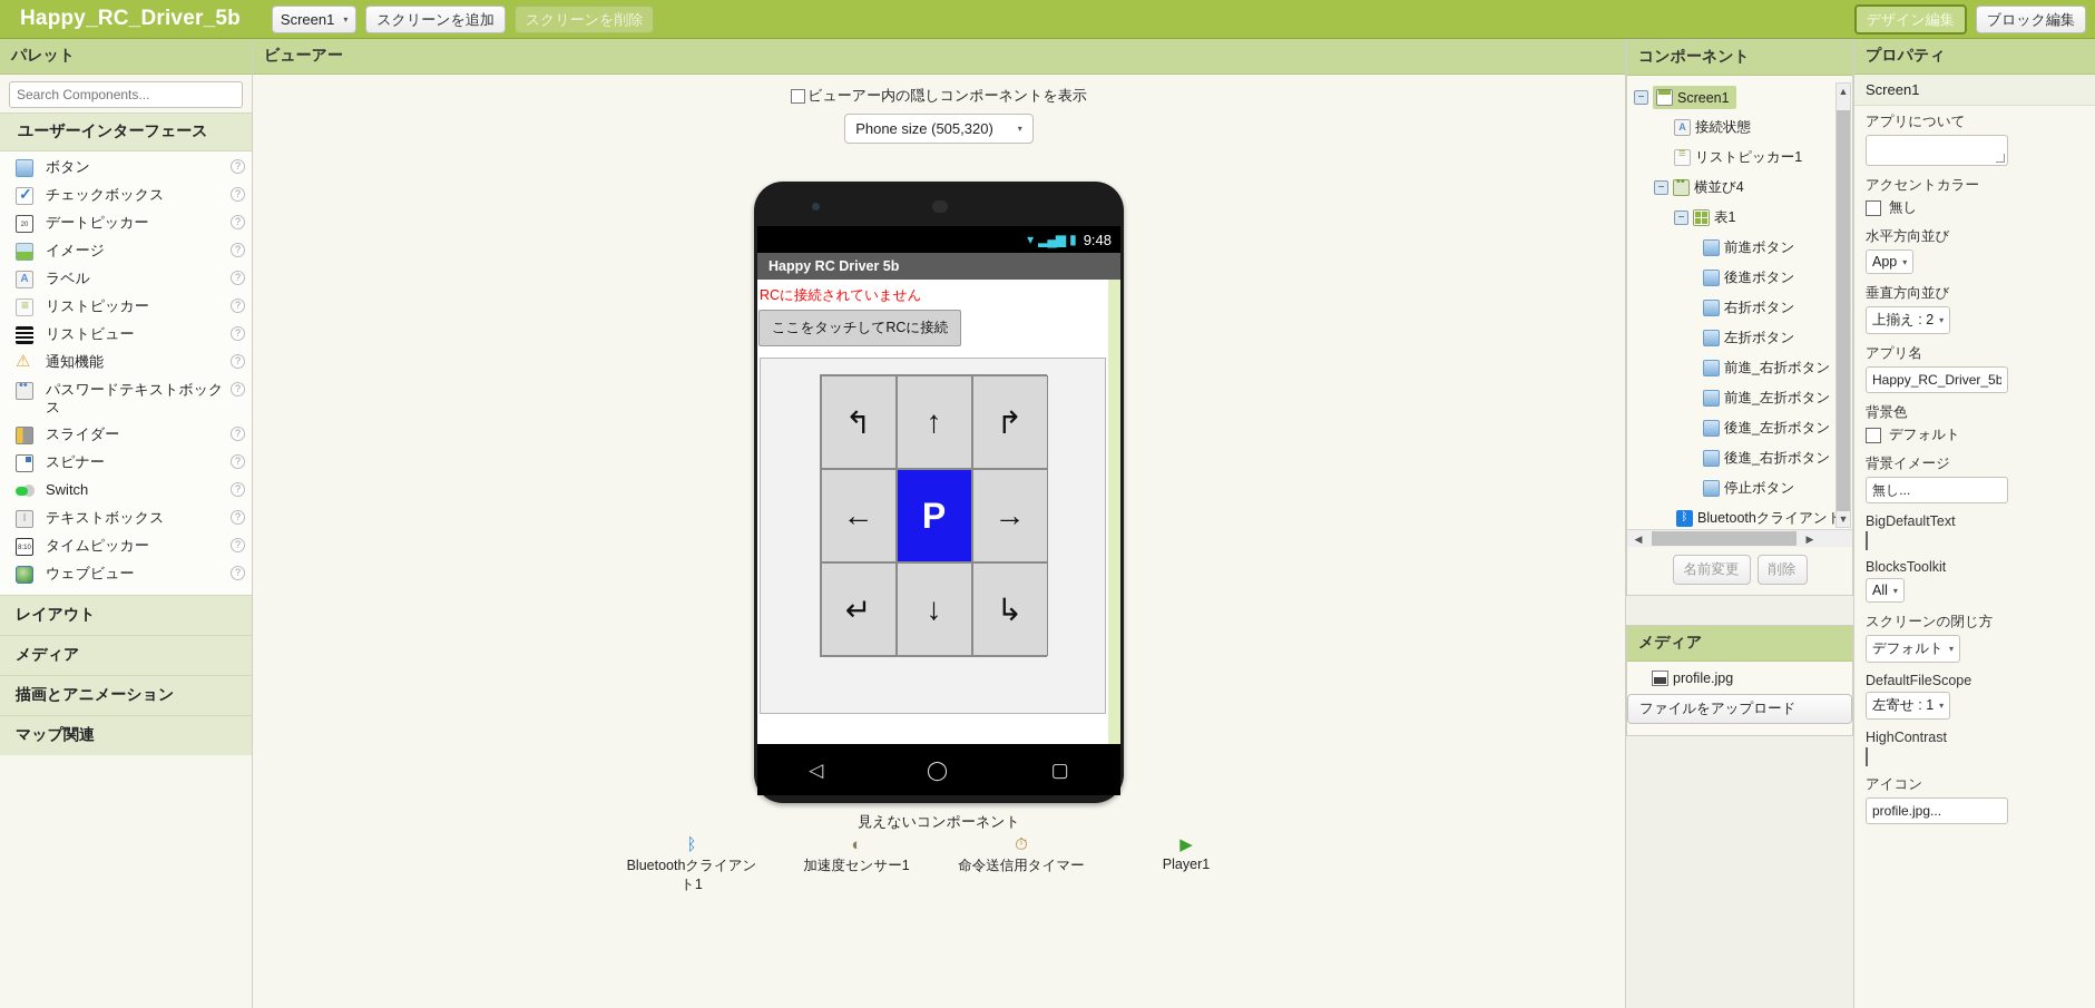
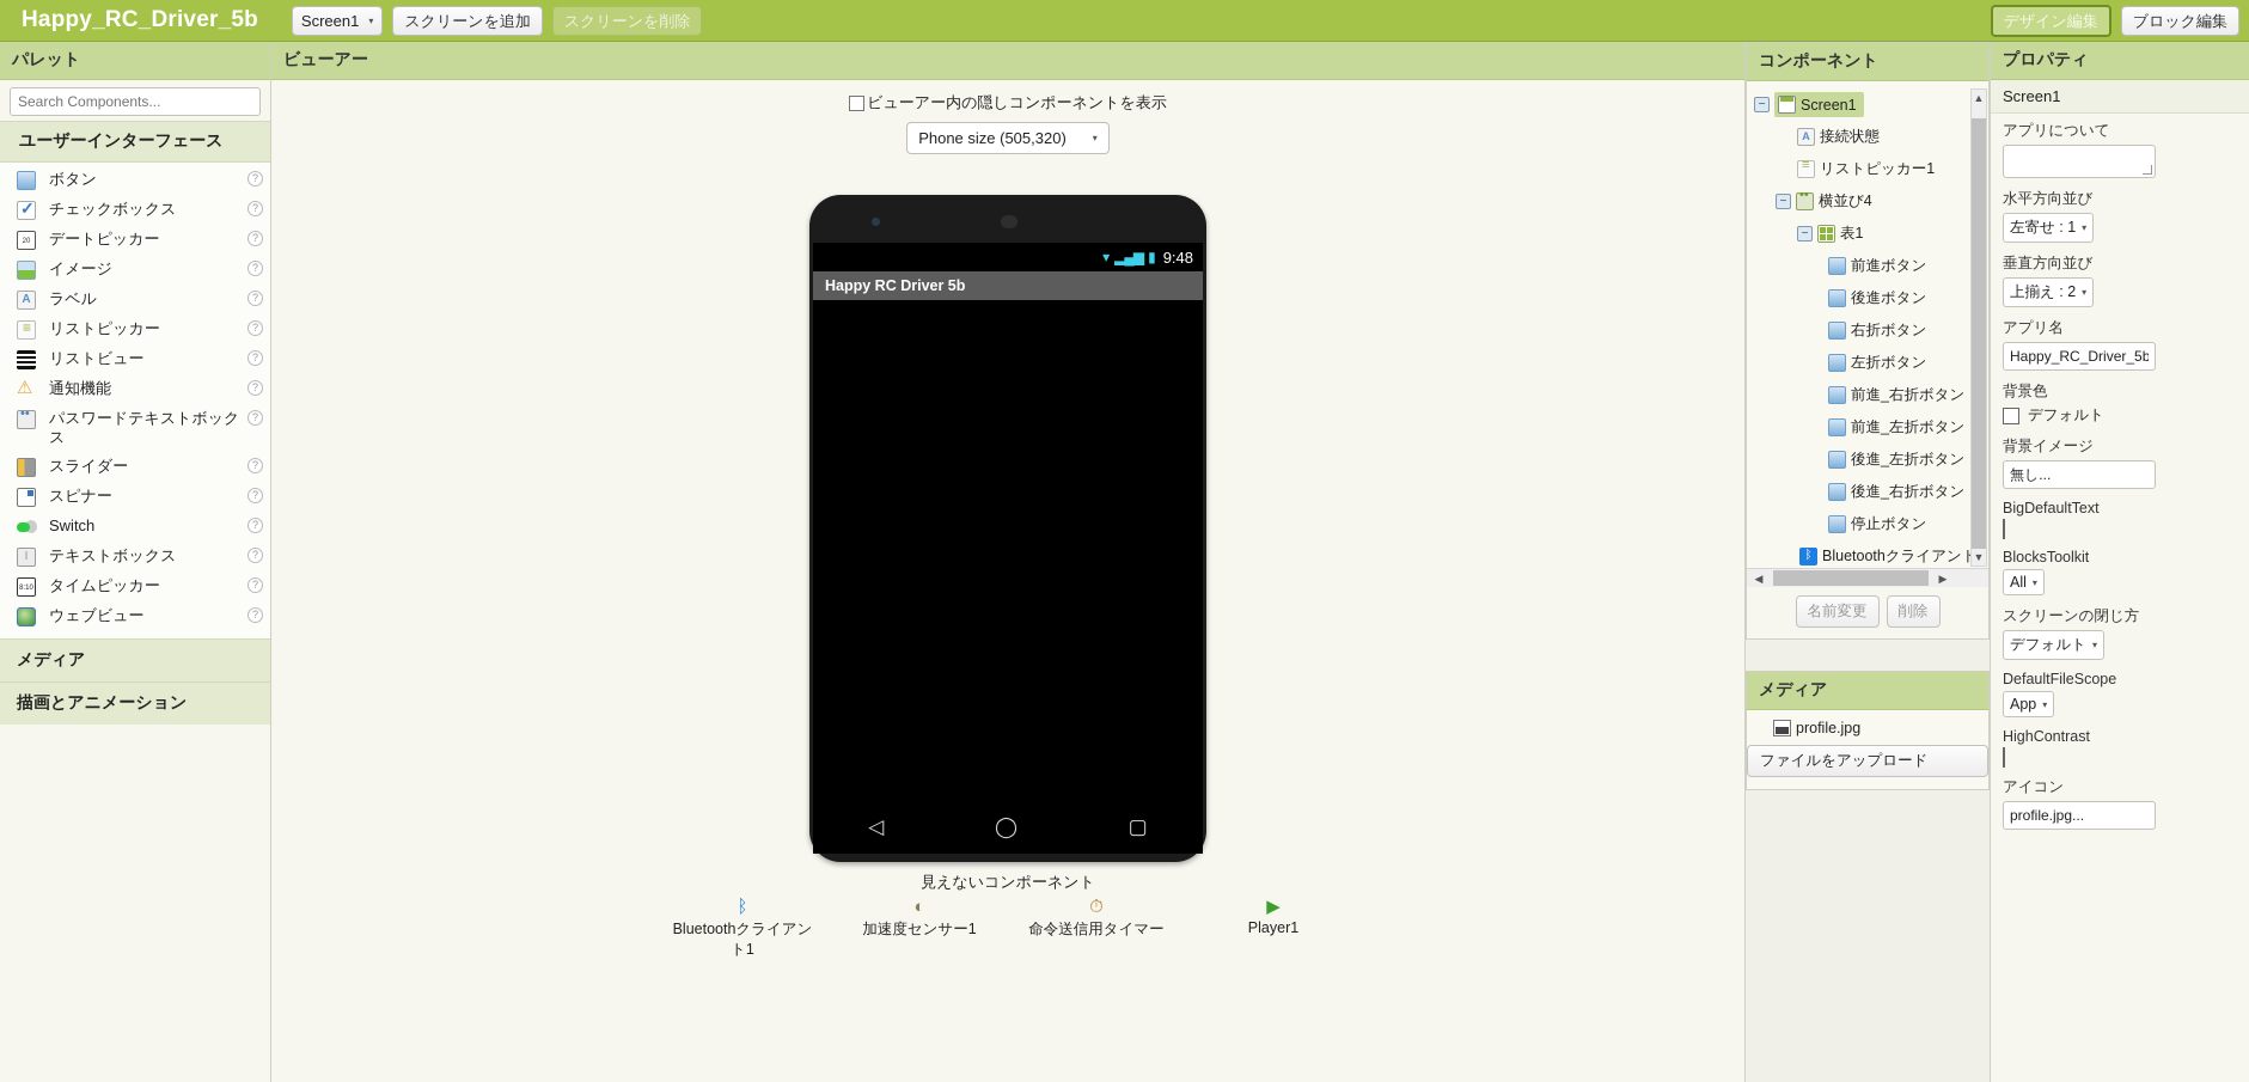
  Happy_RC_Driver_5b
  Screen1
  ▾
  スクリーンを追加
  スクリーンを削除
  デザイン編集
  ブロック編集
  パレット
  Search Components...
  ユーザーインターフェース
  ボタン
  ?
  チェックボックス
  ?
  デートピッカー
  ?
  イメージ
  ?
  A
  ラベル
  ?
  リストピッカー
  ?
  リストビュー
  ?
  通知機能
  ?
  パスワードテキストボックス
  ?
  スライダー
  ?
  スピナー
  ?
  Switch
  ?
  I
  テキストボックス
  ?
  タイムピッカー
  ?
  ウェブビュー
  ?
- レイアウト
  メディア
  描画とアニメーション
- マップ関連
  ビューアー
  ビューアー内の隠しコンポーネントを表示
  Phone size (505,320)
  ▾
  ▾
  ▂▄▆
  ▮
  9:48
  Happy RC Driver 5b
- RCに接続されていません
- ここをタッチしてRCに接続
- ↰
- ↑
- ↱
- ←
- P
- →
- ↵
- ↓
- ↳
  ◁
  ◯
  ▢
  見えないコンポーネント
  ᛒ
  Bluetoothクライアント1
  ◐
  加速度センサー1
  ⏱
  命令送信用タイマー
  ▶
  Player1
  コンポーネント
  −
  Screen1
  A
  接続状態
  リストピッカー1
  −
  横並び4
  −
  表1
  前進ボタン
  後進ボタン
  右折ボタン
  左折ボタン
  前進_右折ボタン
  前進_左折ボタン
  後進_左折ボタン
  後進_右折ボタン
  停止ボタン
  ᛒ
  Bluetoothクライアン
  ▲
  ▼
  ◀
  ▶
  名前変更
  削除
  メディア
  profile.jpg
  ファイルをアップロード
  プロパティ
  Screen1
  アプリについて
- アクセントカラー
- 無し
  水平方向並び
- App
+ 左寄せ : 1
  ▾
  垂直方向並び
  上揃え : 2
  ▾
  アプリ名
  Happy_RC_Driver_5b
  背景色
  デフォルト
  背景イメージ
  無し...
  BigDefaultText
  BlocksToolkit
  All
  ▾
  スクリーンの閉じ方
  デフォルト
  ▾
  DefaultFileScope
- 左寄せ : 1
+ App
  ▾
  HighContrast
  アイコン
  profile.jpg...
